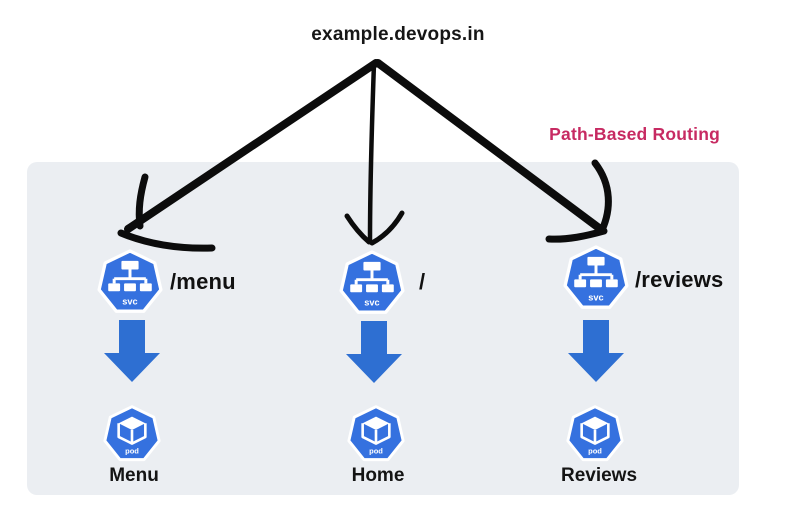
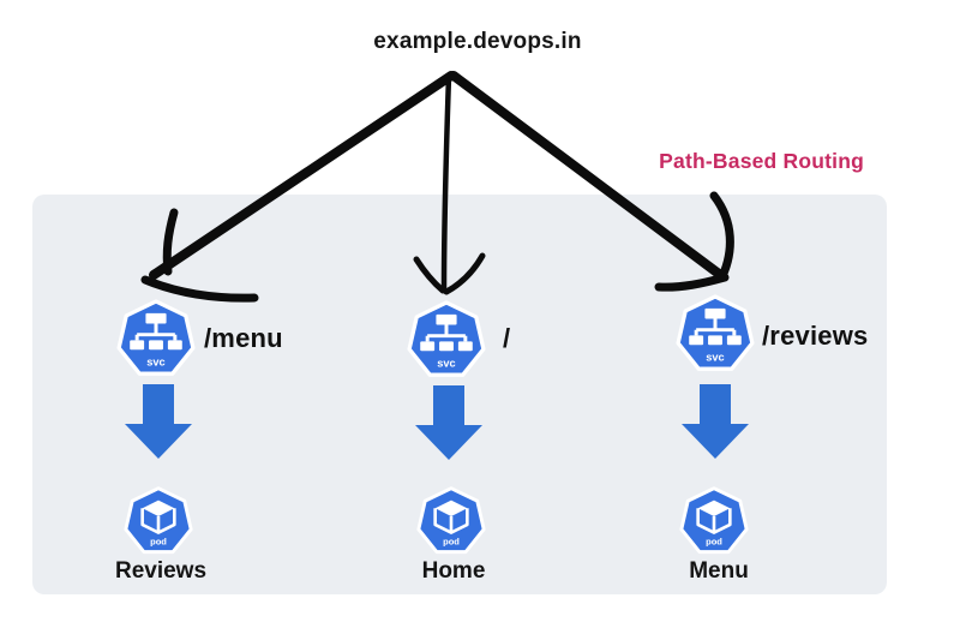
  example.devops.in
  Path-Based Routing
  svc
  /menu
  pod
- Menu
+ Reviews
  svc
  /
  pod
  Home
  svc
  /reviews
  pod
- Reviews
+ Menu
